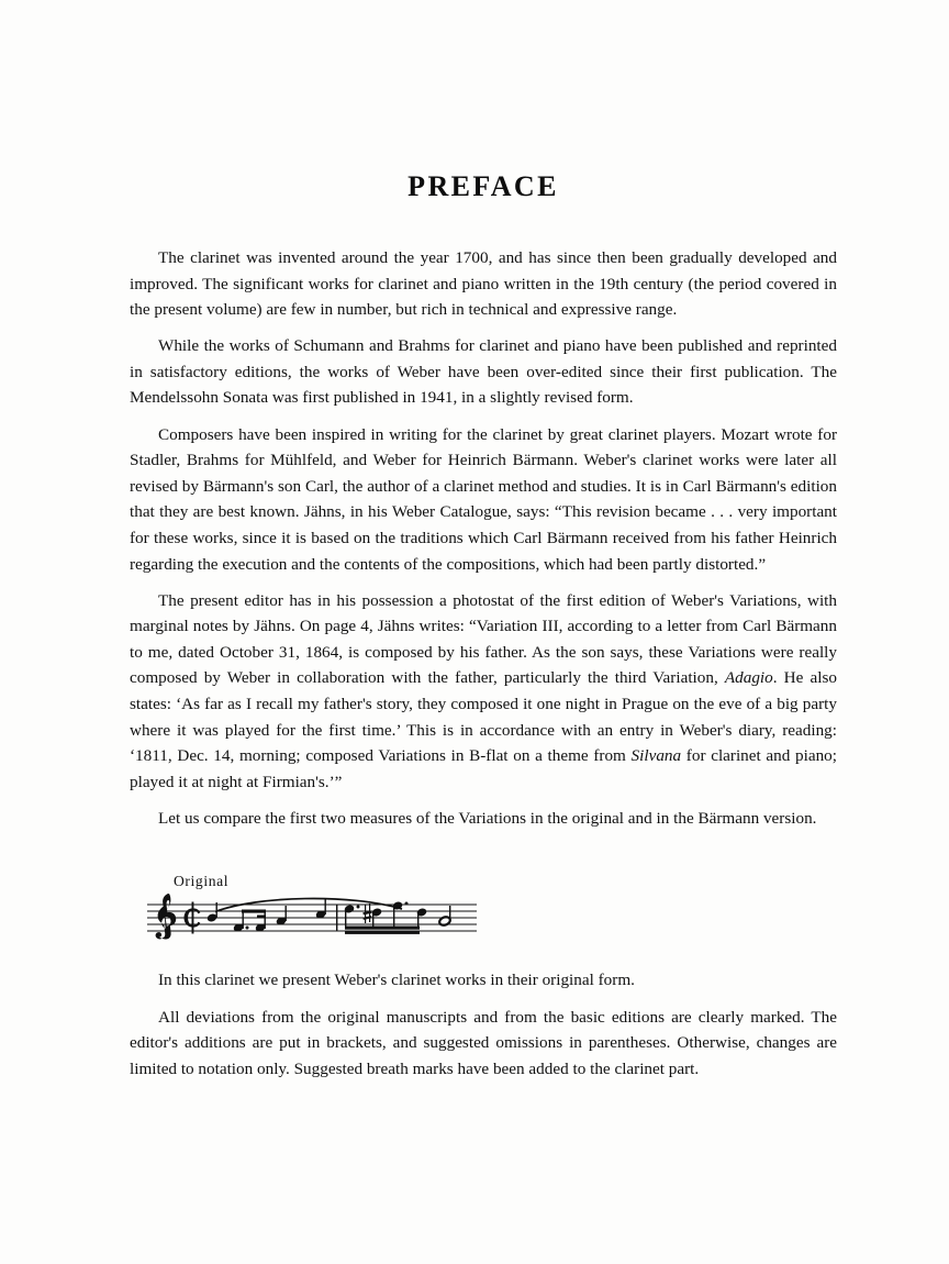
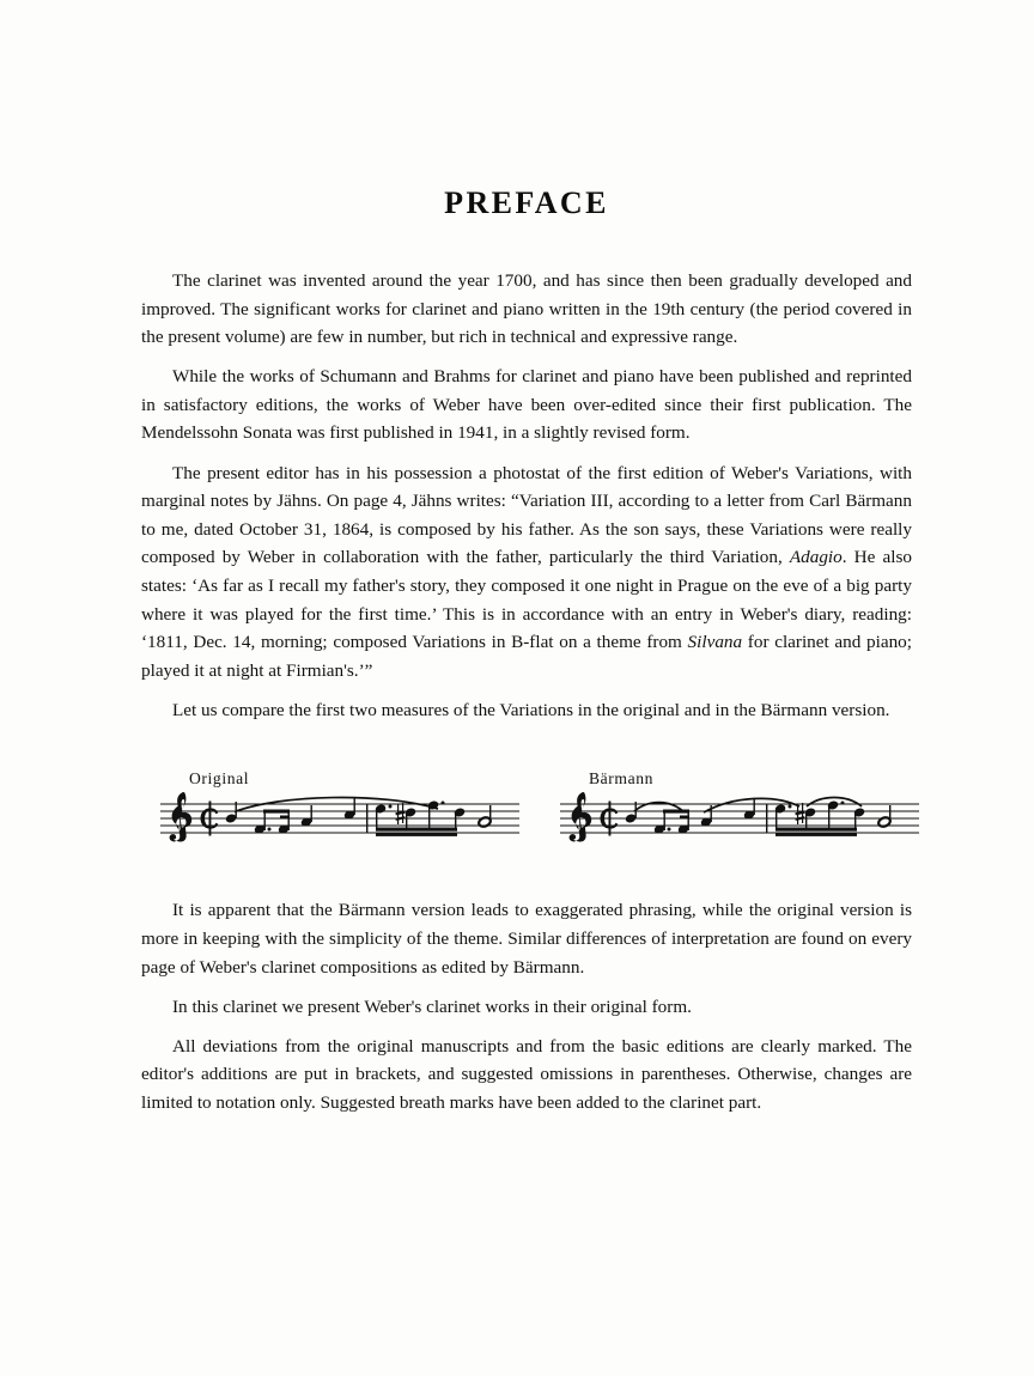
  PREFACE
  The clarinet was invented around the year 1700, and has since then been gradually developed and improved. The significant works for clarinet and piano written in the 19th century (the period covered in the present volume) are few in number, but rich in technical and expressive range.
  While the works of Schumann and Brahms for clarinet and piano have been published and reprinted in satisfactory editions, the works of Weber have been over-edited since their first publication. The Mendelssohn Sonata was first published in 1941, in a slightly revised form.
- Composers have been inspired in writing for the clarinet by great clarinet players. Mozart wrote for Stadler, Brahms for Mühlfeld, and Weber for Heinrich Bärmann. Weber's clarinet works were later all revised by Bärmann's son Carl, the author of a clarinet method and studies. It is in Carl Bärmann's edition that they are best known. Jähns, in his Weber Catalogue, says: “This revision became . . . very important for these works, since it is based on the traditions which Carl Bärmann received from his father Heinrich regarding the execution and the contents of the compositions, which had been partly distorted.”
  The present editor has in his possession a photostat of the first edition of Weber's Variations, with marginal notes by Jähns. On page 4, Jähns writes: “Variation III, according to a letter from Carl Bärmann to me, dated October 31, 1864, is composed by his father. As the son says, these Variations were really composed by Weber in collaboration with the father, particularly the third Variation, Adagio. He also states: ‘As far as I recall my father's story, they composed it one night in Prague on the eve of a big party where it was played for the first time.’ This is in accordance with an entry in Weber's diary, reading: ‘1811, Dec. 14, morning; composed Variations in B-flat on a theme from Silvana for clarinet and piano; played it at night at Firmian's.’”
  Let us compare the first two measures of the Variations in the original and in the Bärmann version.
  Original
+ Bärmann
+ It is apparent that the Bärmann version leads to exaggerated phrasing, while the original version is more in keeping with the simplicity of the theme. Similar differences of interpretation are found on every page of Weber's clarinet compositions as edited by Bärmann.
  In this clarinet we present Weber's clarinet works in their original form.
  All deviations from the original manuscripts and from the basic editions are clearly marked. The editor's additions are put in brackets, and suggested omissions in parentheses. Otherwise, changes are limited to notation only. Suggested breath marks have been added to the clarinet part.
